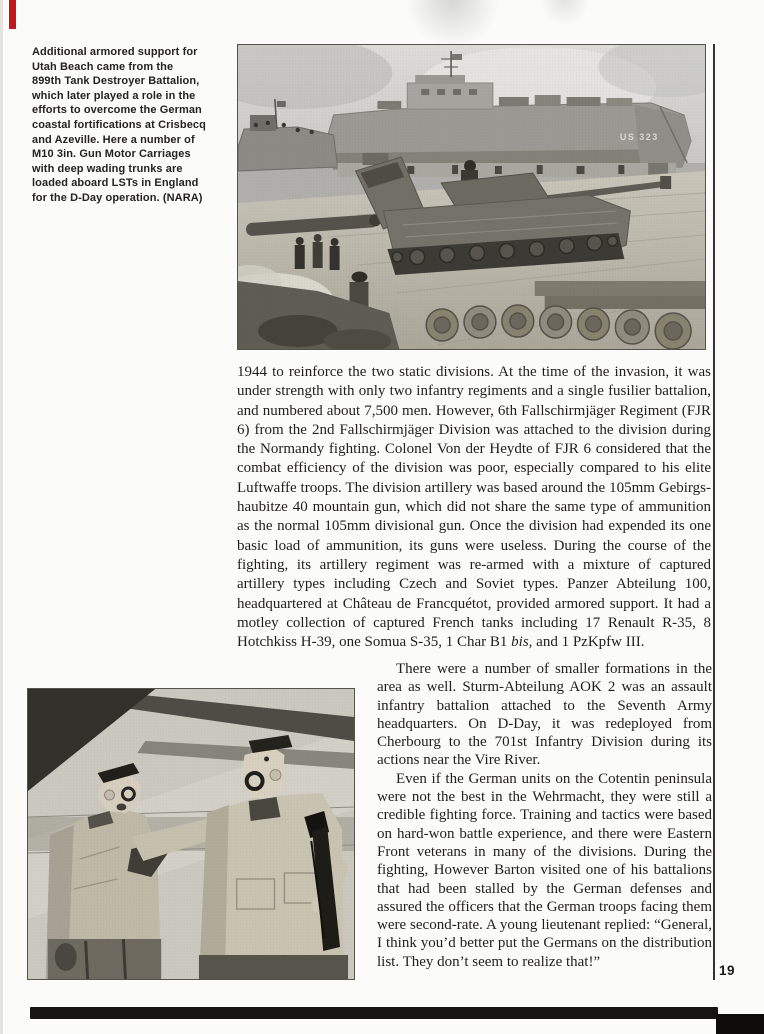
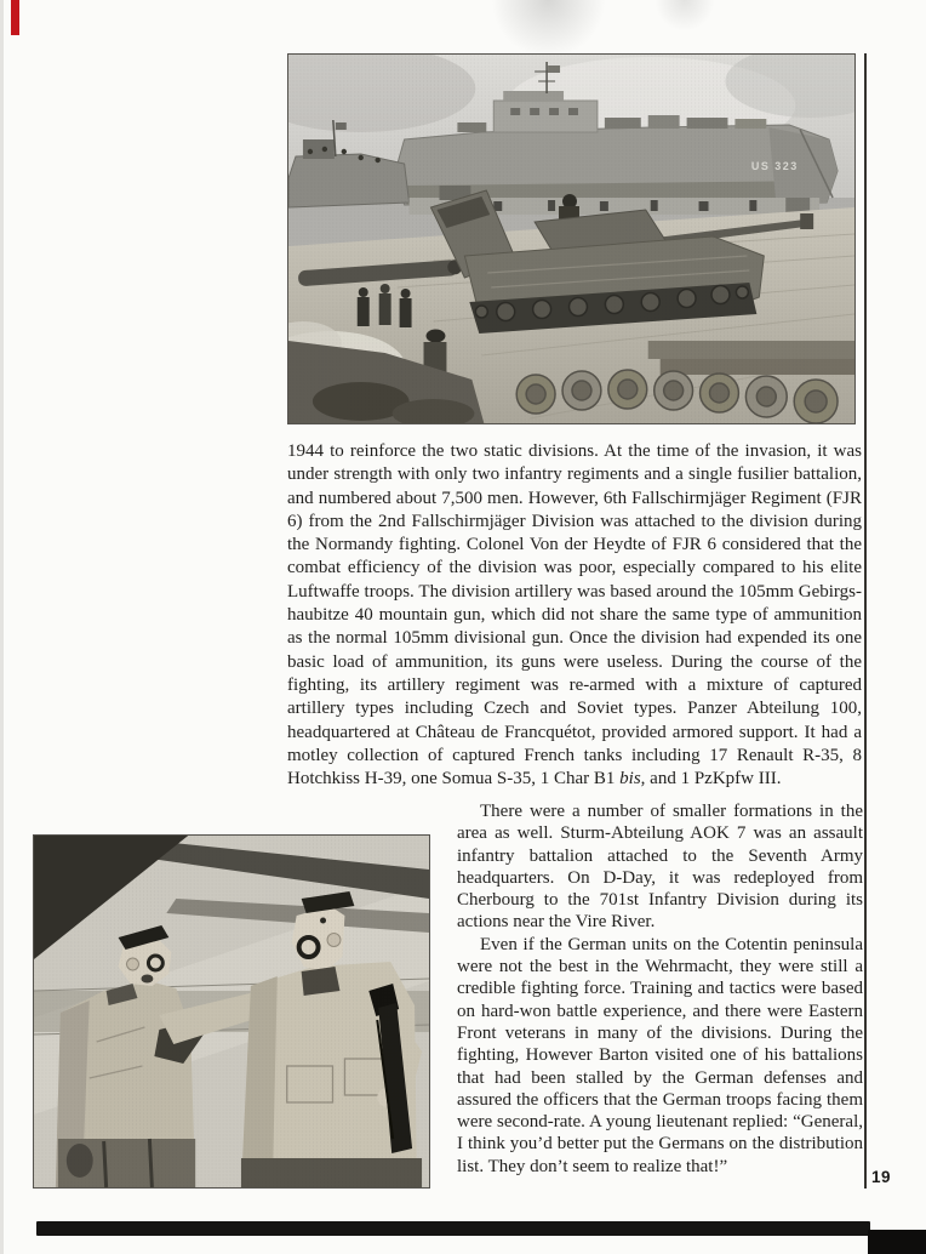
- Additional armored support for
- Utah Beach came from the
- 899th Tank Destroyer Battalion,
- which later played a role in the
- efforts to overcome the German
- coastal fortifications at Crisbecq
- and Azeville. Here a number of
- M10 3in. Gun Motor Carriages
- with deep wading trunks are
- loaded aboard LSTs in England
- for the D-Day operation. (NARA)
  1944 to reinforce the two static divisions. At the time of the invasion, it was under strength with only two infantry regiments and a single fusilier battalion, and numbered about 7,500 men. However, 6th Fallschirmjäger Regiment (FJR 6) from the 2nd Fallschirmjäger Division was attached to the division during the Normandy fighting. Colonel Von der Heydte of FJR 6 considered that the combat efficiency of the division was poor, especially compared to his elite Luftwaffe troops. The division artillery was based around the 105mm Gebirgs-haubitze 40 mountain gun, which did not share the same type of ammunition as the normal 105mm divisional gun. Once the division had expended its one basic load of ammunition, its guns were useless. During the course of the fighting, its artillery regiment was re-armed with a mixture of captured artillery types including Czech and Soviet types. Panzer Abteilung 100, headquartered at Château de Francquétot, provided armored support. It had a motley collection of captured French tanks including 17 Renault R-35, 8 Hotchkiss H-39, one Somua S-35, 1 Char B1 bis, and 1 PzKpfw III.
- There were a number of smaller formations in the area as well. Sturm-Abteilung AOK 2 was an assault infantry battalion attached to the Seventh Army headquarters. On D-Day, it was redeployed from Cherbourg to the 701st Infantry Division during its actions near the Vire River.
+ There were a number of smaller formations in the area as well. Sturm-Abteilung AOK 7 was an assault infantry battalion attached to the Seventh Army headquarters. On D-Day, it was redeployed from Cherbourg to the 701st Infantry Division during its actions near the Vire River.
  Even if the German units on the Cotentin peninsula were not the best in the Wehrmacht, they were still a credible fighting force. Training and tactics were based on hard-won battle experience, and there were Eastern Front veterans in many of the divisions. During the fighting, However Barton visited one of his battalions that had been stalled by the German defenses and assured the officers that the German troops facing them were second-rate. A young lieutenant replied: “General, I think you’d better put the Germans on the distribution list. They don’t seem to realize that!”
  19
